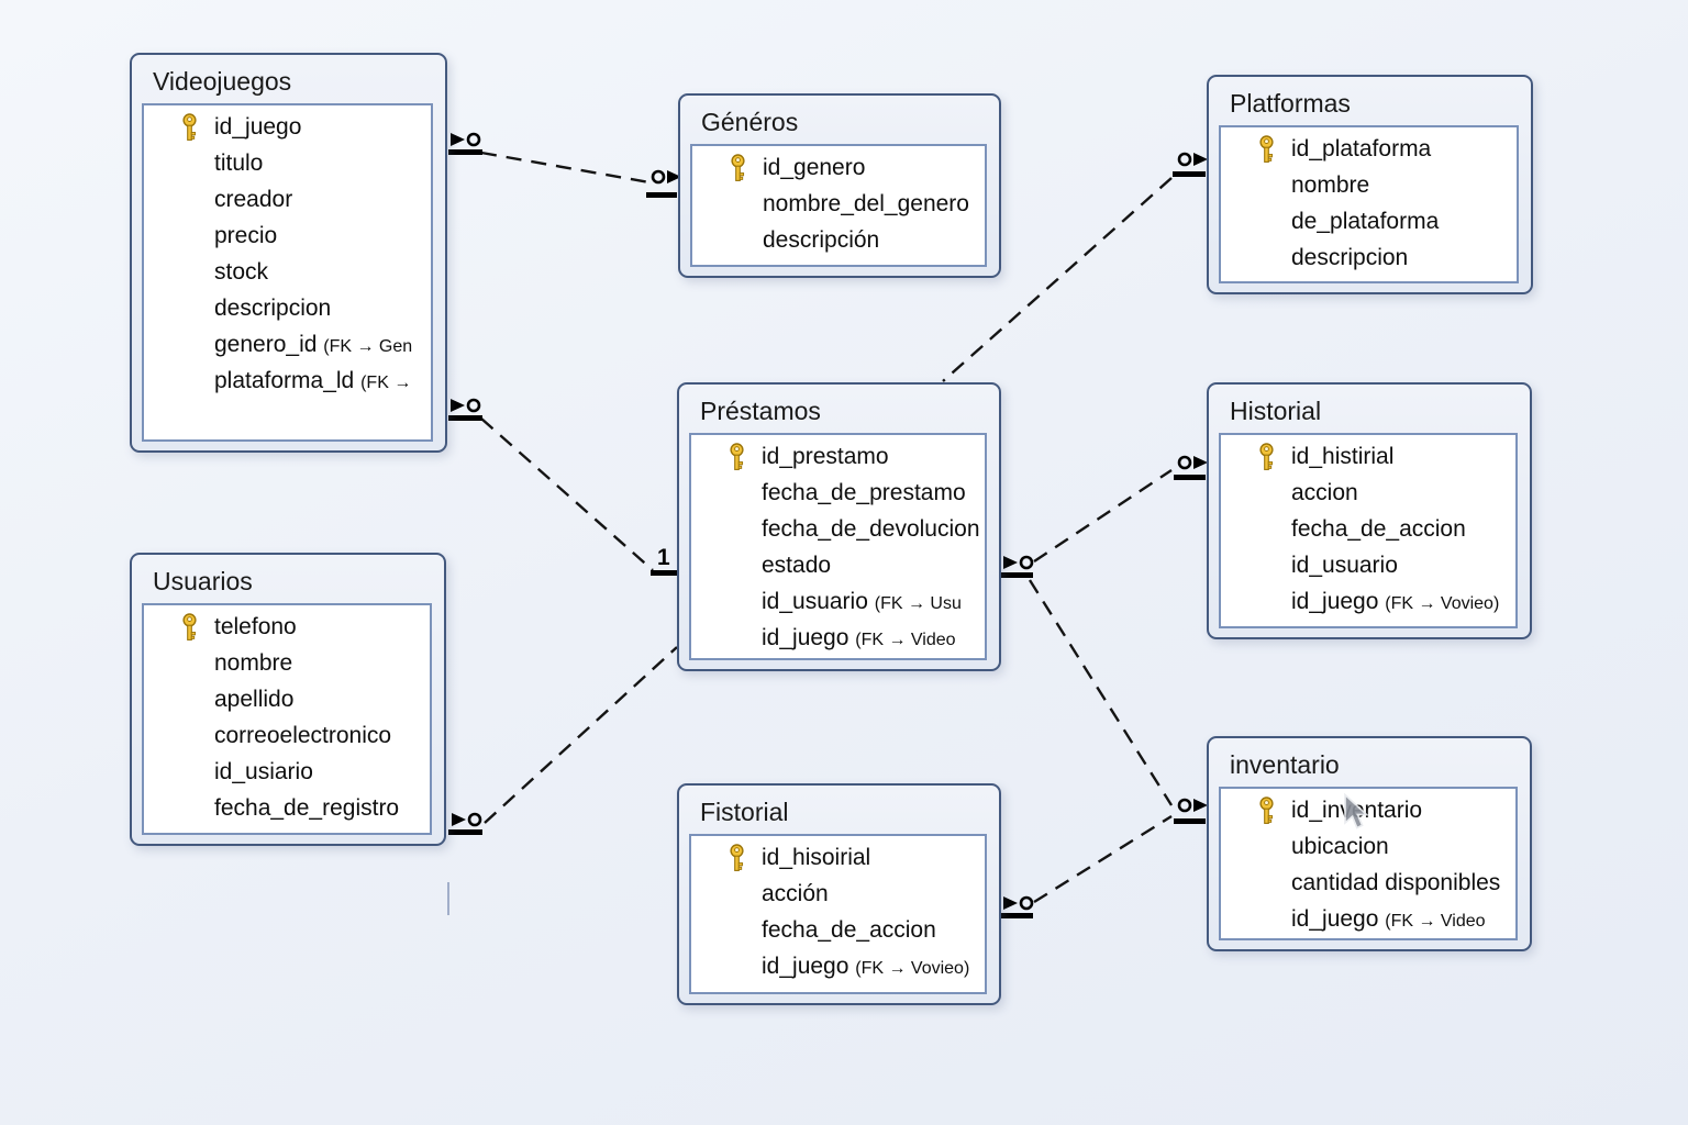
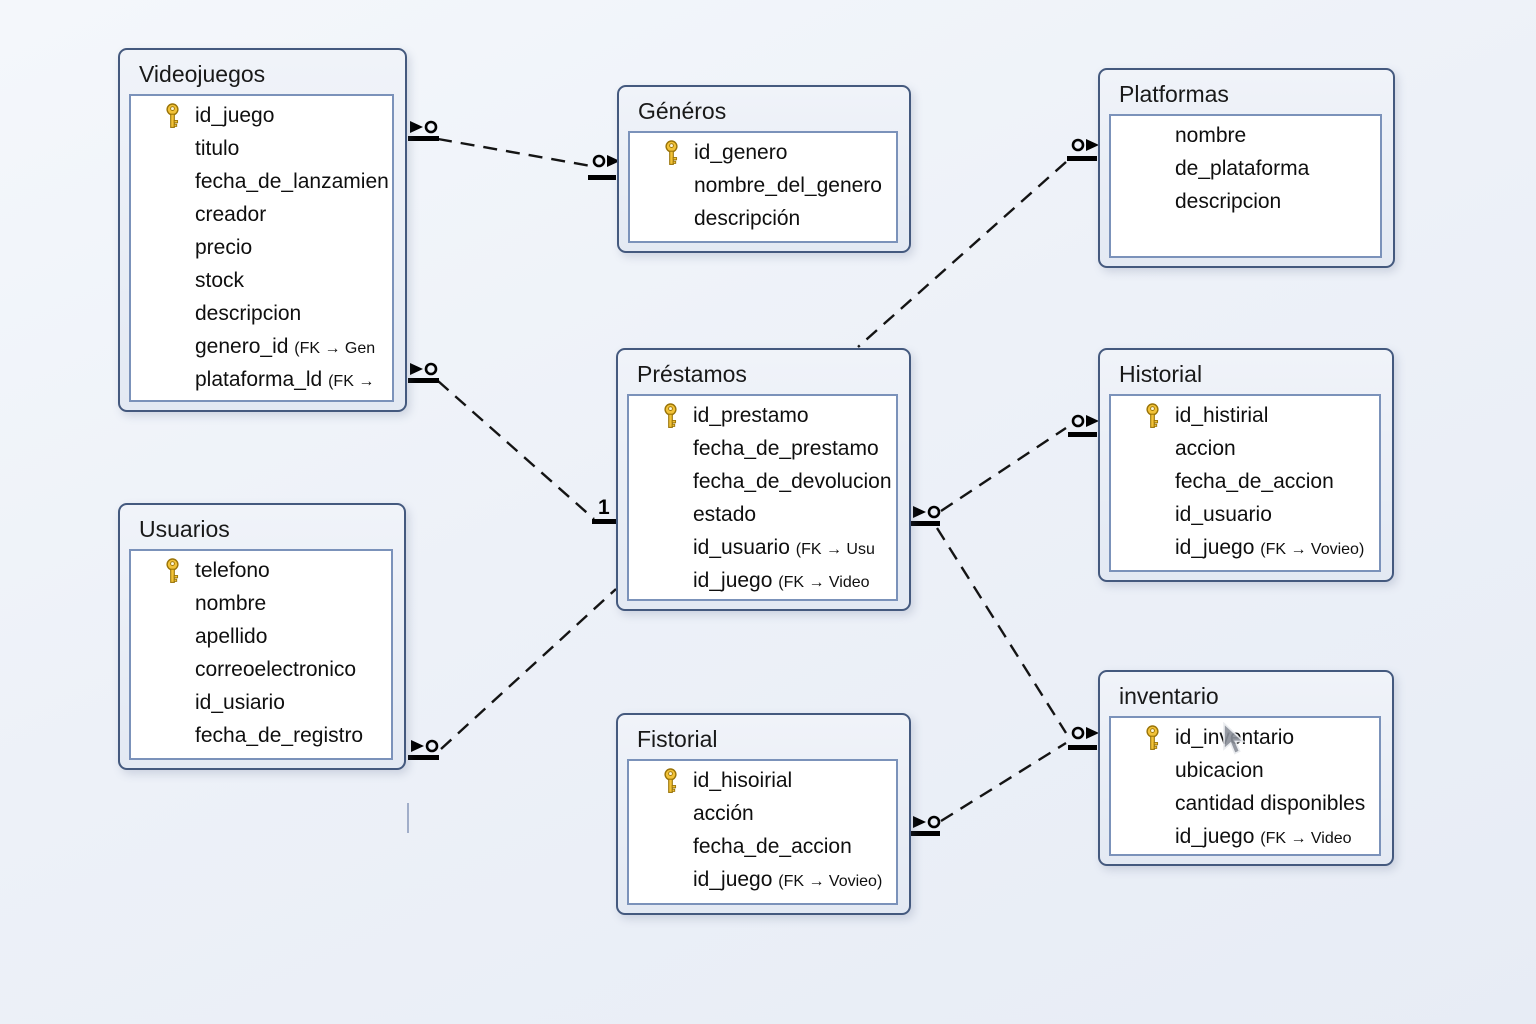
  1
  Videojuegos
  id_juego
  titulo
+ fecha_de_lanzamien
  creador
  precio
  stock
  descripcion
  genero_id (FK → Gen
  plataforma_ld (FK →
  Généros
  id_genero
  nombre_del_genero
  descripción
  Platformas
- id_plataforma
  nombre
  de_plataforma
  descripcion
  Usuarios
  telefono
  nombre
  apellido
  correoelectronico
  id_usiario
  fecha_de_registro
  Préstamos
  id_prestamo
  fecha_de_prestamo
  fecha_de_devolucion
  estado
  id_usuario (FK → Usu
  id_juego (FK → Video
  Historial
  id_histirial
  accion
  fecha_de_accion
  id_usuario
  id_juego (FK → Vovieo)
  Fistorial
  id_hisoirial
  acción
  fecha_de_accion
  id_juego (FK → Vovieo)
  inventario
  id_inntario
  ubicacion
  cantidad disponibles
  id_juego (FK → Video
